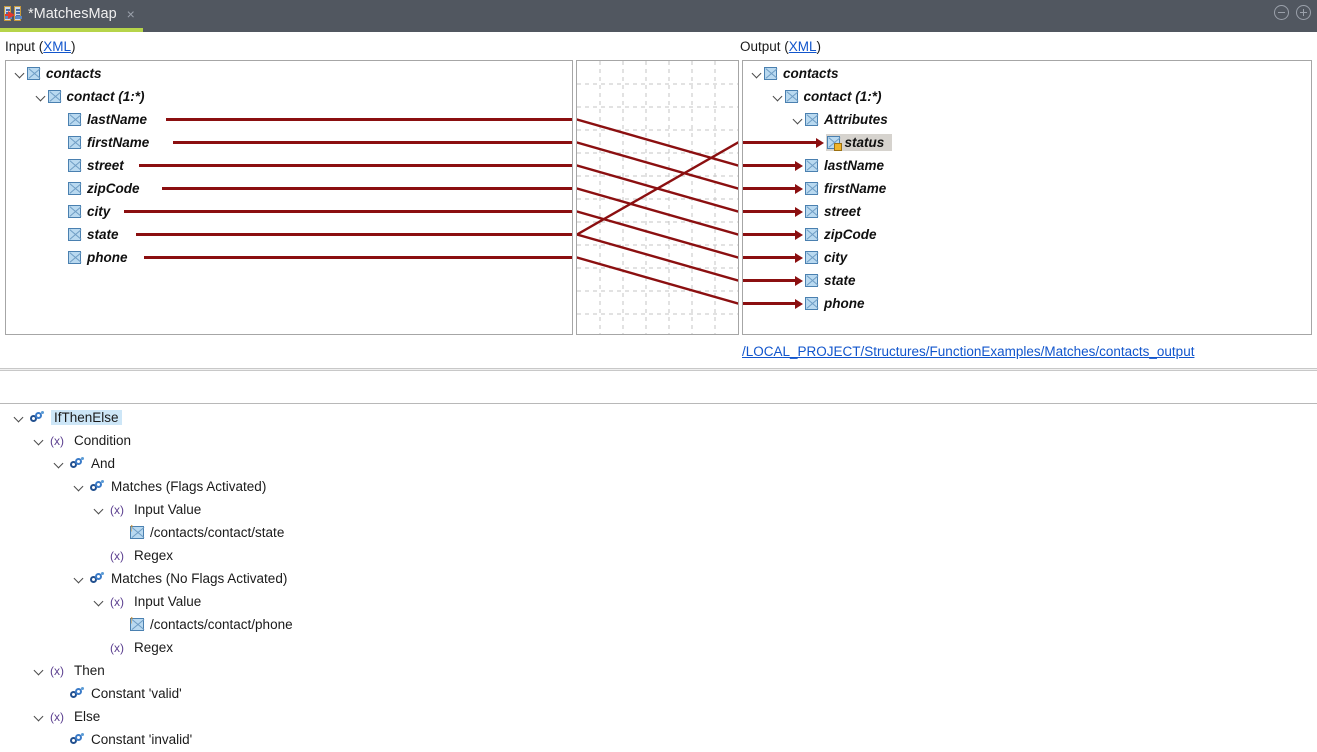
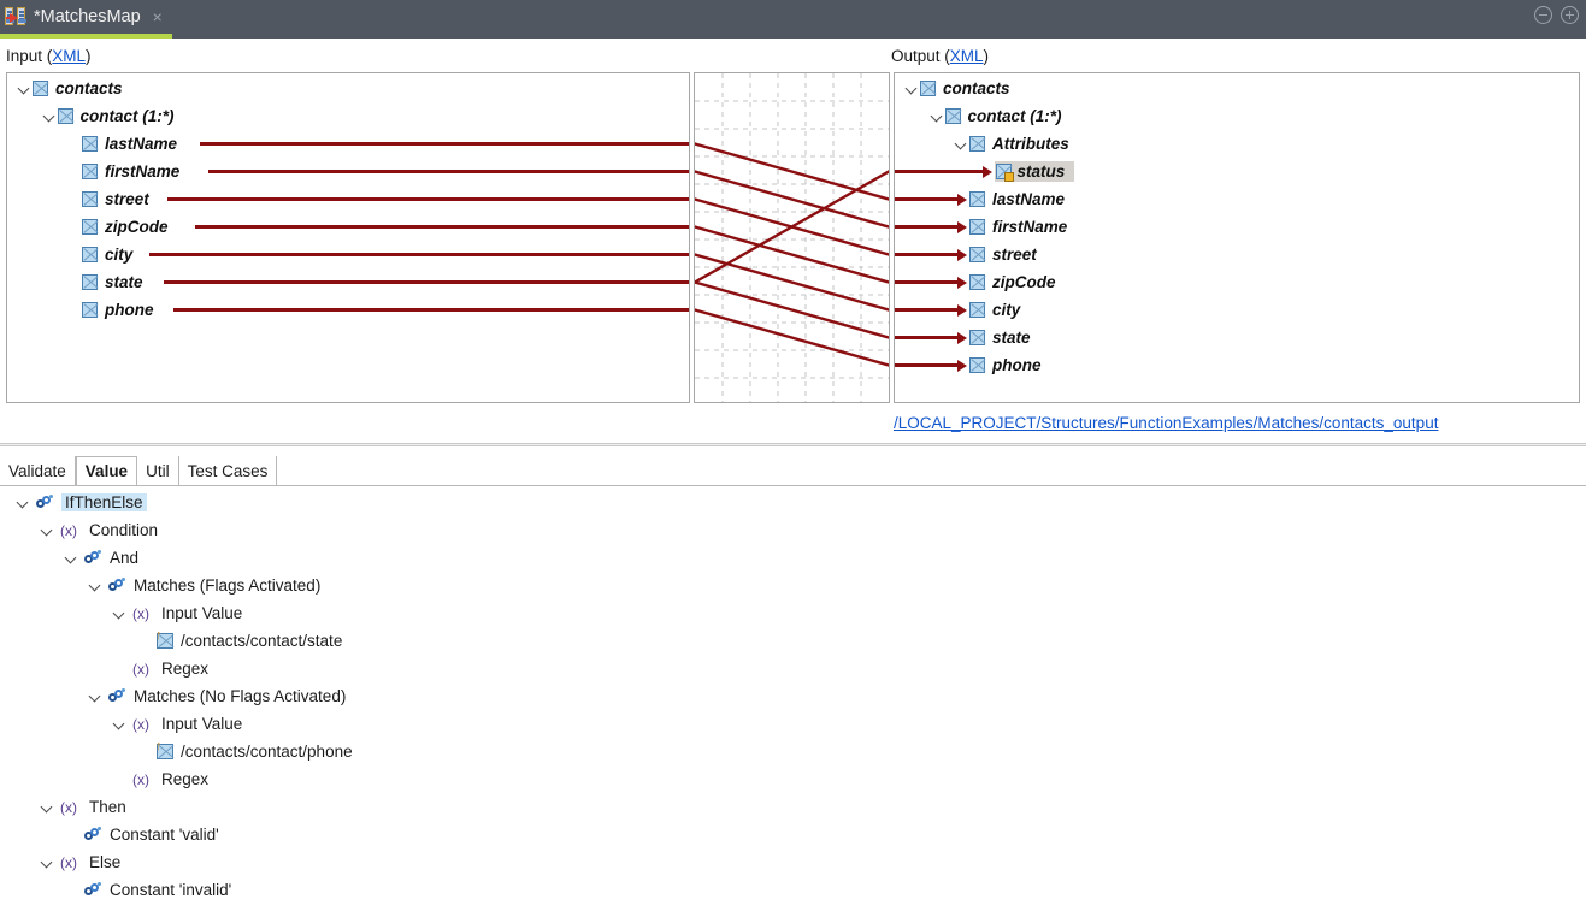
  *MatchesMap
  ×
  Input (XML)
  Output (XML)
  contacts
  contact (1:*)
  lastName
  firstName
  street
  zipCode
  city
  state
  phone
  contacts
  contact (1:*)
  Attributes
  status
  lastName
  firstName
  street
  zipCode
  city
  state
  phone
  /LOCAL_PROJECT/Structures/FunctionExamples/Matches/contacts_output
+ Validate
+ Value
+ Util
+ Test Cases
  IfThenElse
  (x)
  Condition
  And
  Matches (Flags Activated)
  (x)
  Input Value
  ↑
  /contacts/contact/state
  (x)
  Regex
  Matches (No Flags Activated)
  (x)
  Input Value
  ↑
  /contacts/contact/phone
  (x)
  Regex
  (x)
  Then
  Constant 'valid'
  (x)
  Else
  Constant 'invalid'
